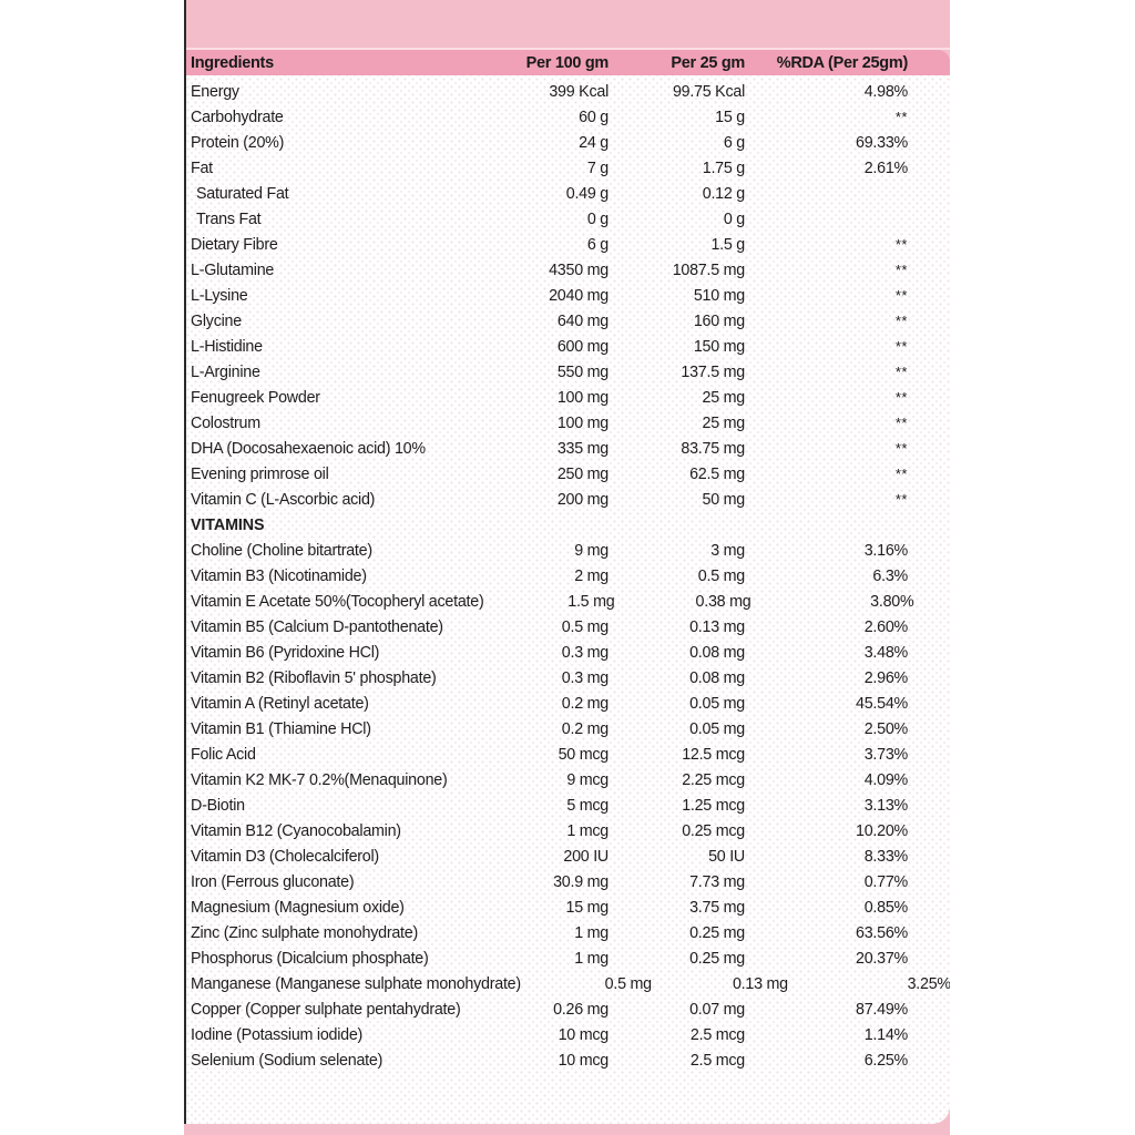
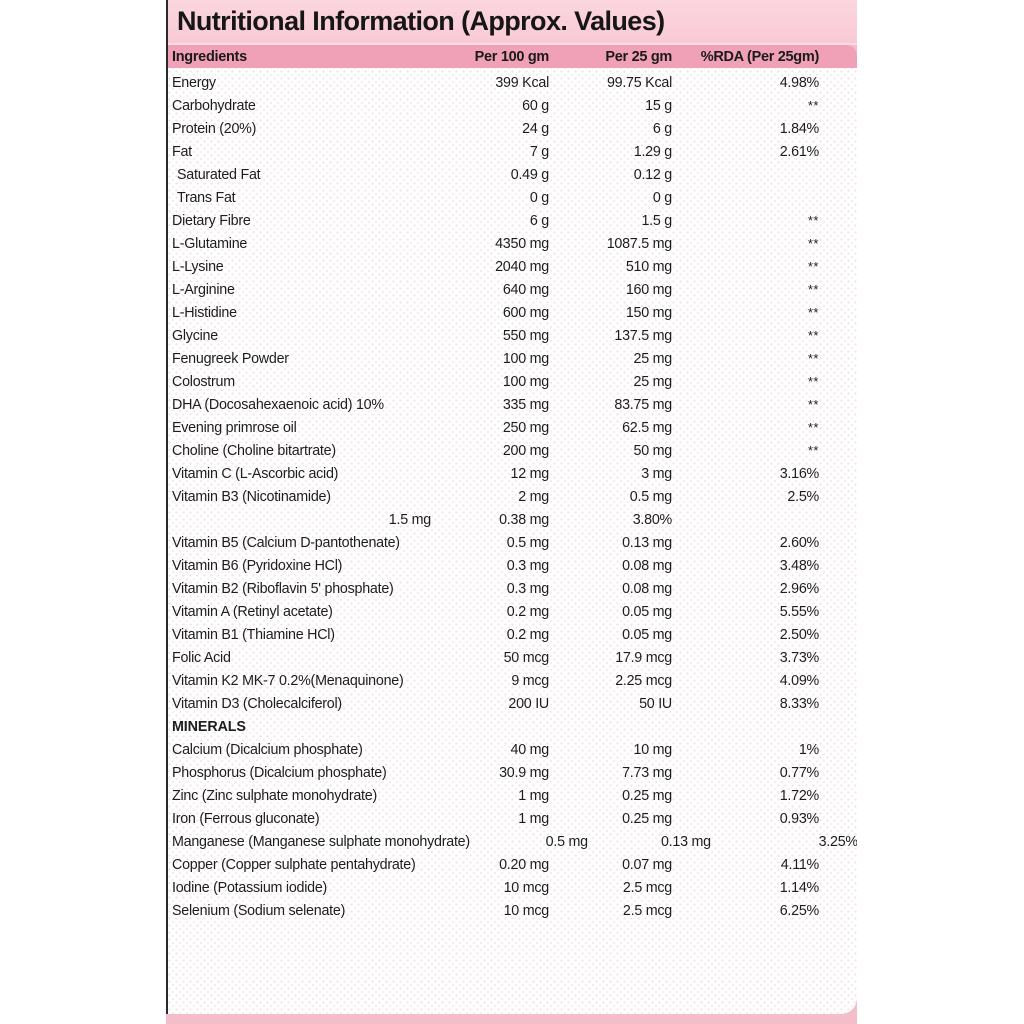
+ Nutritional Information (Approx. Values)
  Ingredients
  Per 100 gm
  Per 25 gm
  %RDA (Per 25gm)
  Energy
  399 Kcal
  99.75 Kcal
  4.98%
  Carbohydrate
  60 g
  15 g
  **
  Protein (20%)
  24 g
  6 g
- 69.33%
+ 1.84%
  Fat
  7 g
- 1.75 g
+ 1.29 g
  2.61%
  Saturated Fat
  0.49 g
  0.12 g
  Trans Fat
  0 g
  0 g
  Dietary Fibre
  6 g
  1.5 g
  **
  L-Glutamine
  4350 mg
  1087.5 mg
  **
  L-Lysine
  2040 mg
  510 mg
  **
- Glycine
+ L-Arginine
  640 mg
  160 mg
  **
  L-Histidine
  600 mg
  150 mg
  **
- L-Arginine
+ Glycine
  550 mg
  137.5 mg
  **
  Fenugreek Powder
  100 mg
  25 mg
  **
  Colostrum
  100 mg
  25 mg
  **
  DHA (Docosahexaenoic acid) 10%
  335 mg
  83.75 mg
  **
  Evening primrose oil
  250 mg
  62.5 mg
  **
- Vitamin C (L-Ascorbic acid)
+ Choline (Choline bitartrate)
  200 mg
  50 mg
  **
- VITAMINS
- Choline (Choline bitartrate)
+ Vitamin C (L-Ascorbic acid)
- 9 mg
+ 12 mg
  3 mg
  3.16%
  Vitamin B3 (Nicotinamide)
  2 mg
  0.5 mg
- 6.3%
+ 2.5%
- Vitamin E Acetate 50%(Tocopheryl acetate)
  1.5 mg
  0.38 mg
  3.80%
  Vitamin B5 (Calcium D-pantothenate)
  0.5 mg
  0.13 mg
  2.60%
  Vitamin B6 (Pyridoxine HCl)
  0.3 mg
  0.08 mg
  3.48%
  Vitamin B2 (Riboflavin 5' phosphate)
  0.3 mg
  0.08 mg
  2.96%
  Vitamin A (Retinyl acetate)
  0.2 mg
  0.05 mg
- 45.54%
+ 5.55%
  Vitamin B1 (Thiamine HCl)
  0.2 mg
  0.05 mg
  2.50%
  Folic Acid
  50 mcg
- 12.5 mcg
+ 17.9 mcg
  3.73%
  Vitamin K2 MK-7 0.2%(Menaquinone)
  9 mcg
  2.25 mcg
  4.09%
- D-Biotin
- 5 mcg
- 1.25 mcg
- 3.13%
- Vitamin B12 (Cyanocobalamin)
- 1 mcg
- 0.25 mcg
- 10.20%
  Vitamin D3 (Cholecalciferol)
  200 IU
  50 IU
  8.33%
+ MINERALS
+ Calcium (Dicalcium phosphate)
+ 40 mg
+ 10 mg
+ 1%
- Iron (Ferrous gluconate)
+ Phosphorus (Dicalcium phosphate)
  30.9 mg
  7.73 mg
  0.77%
- Magnesium (Magnesium oxide)
- 15 mg
- 3.75 mg
- 0.85%
  Zinc (Zinc sulphate monohydrate)
  1 mg
  0.25 mg
- 63.56%
+ 1.72%
- Phosphorus (Dicalcium phosphate)
+ Iron (Ferrous gluconate)
  1 mg
  0.25 mg
- 20.37%
+ 0.93%
  Manganese (Manganese sulphate monohydrate)
  0.5 mg
  0.13 mg
  3.25%
  Copper (Copper sulphate pentahydrate)
- 0.26 mg
+ 0.20 mg
  0.07 mg
- 87.49%
+ 4.11%
  Iodine (Potassium iodide)
  10 mcg
  2.5 mcg
  1.14%
  Selenium (Sodium selenate)
  10 mcg
  2.5 mcg
  6.25%
